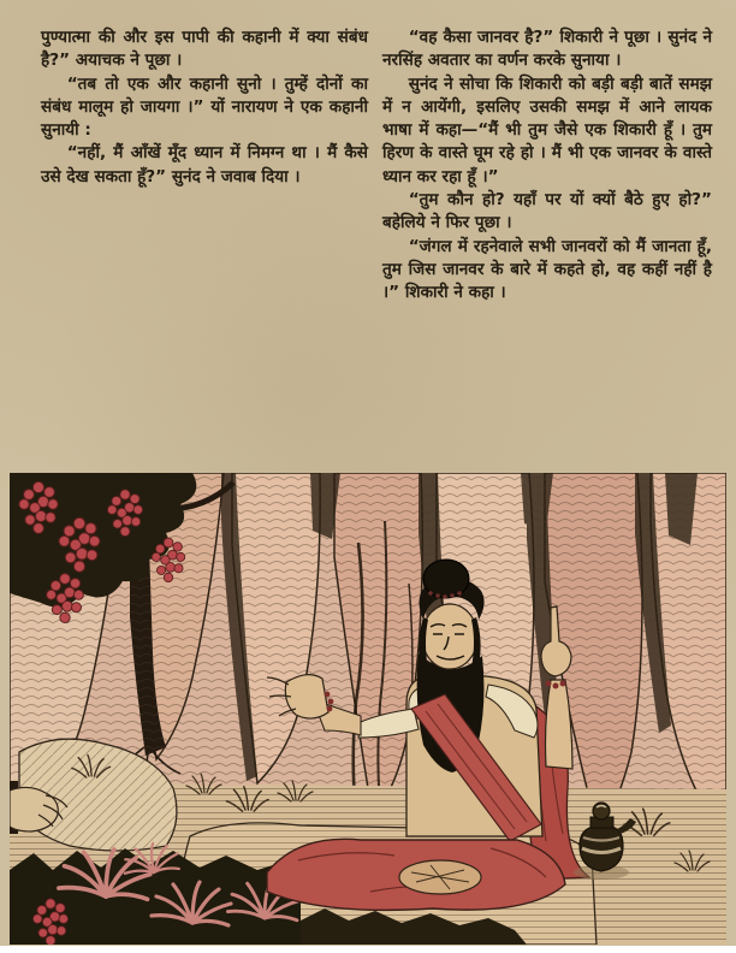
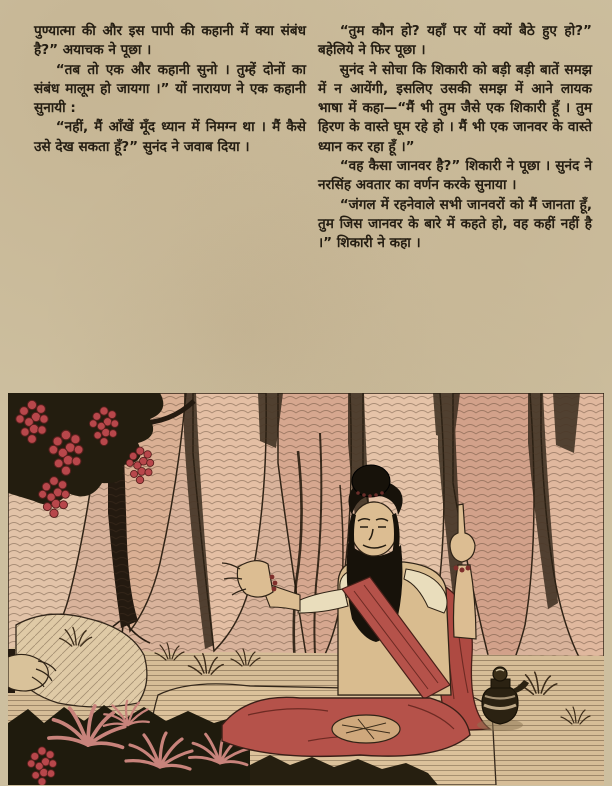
  पुण्यात्मा की और इस पापी की कहानी में क्या संबंध है?” अयाचक ने पूछा ।
  “तब तो एक और कहानी सुनो । तुम्हें दोनों का संबंध मालूम हो जायगा ।” यों नारायण ने एक कहानी सुनायी :
  “नहीं, मैं आँखें मूँद ध्यान में निमग्न था । मैं कैसे उसे देख सकता हूँ?” सुनंद ने जवाब दिया ।
- “वह कैसा जानवर है?” शिकारी ने पूछा । सुनंद ने नरसिंह अवतार का वर्णन करके सुनाया ।
+ “तुम कौन हो? यहाँ पर यों क्यों बैठे हुए हो?” बहेलिये ने फिर पूछा ।
  सुनंद ने सोचा कि शिकारी को बड़ी बड़ी बातें समझ में न आयेंगी, इसलिए उसकी समझ में आने लायक भाषा में कहा—“मैं भी तुम जैसे एक शिकारी हूँ । तुम हिरण के वास्ते घूम रहे हो । मैं भी एक जानवर के वास्ते ध्यान कर रहा हूँ ।”
- “तुम कौन हो? यहाँ पर यों क्यों बैठे हुए हो?” बहेलिये ने फिर पूछा ।
+ “वह कैसा जानवर है?” शिकारी ने पूछा । सुनंद ने नरसिंह अवतार का वर्णन करके सुनाया ।
  “जंगल में रहनेवाले सभी जानवरों को मैं जानता हूँ, तुम जिस जानवर के बारे में कहते हो, वह कहीं नहीं है ।” शिकारी ने कहा ।
